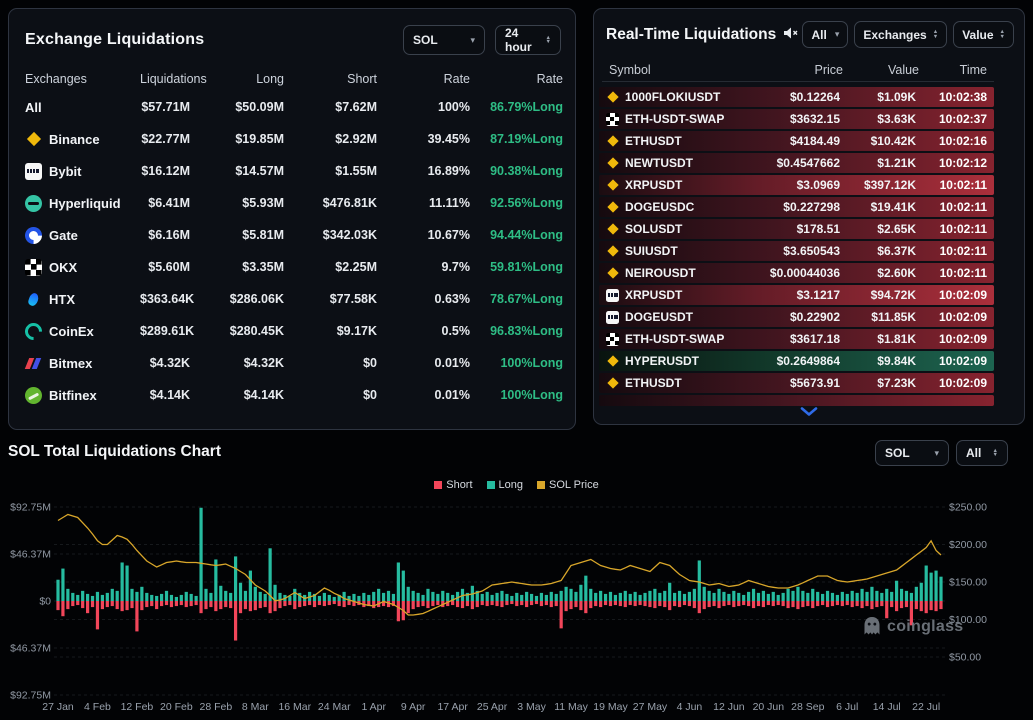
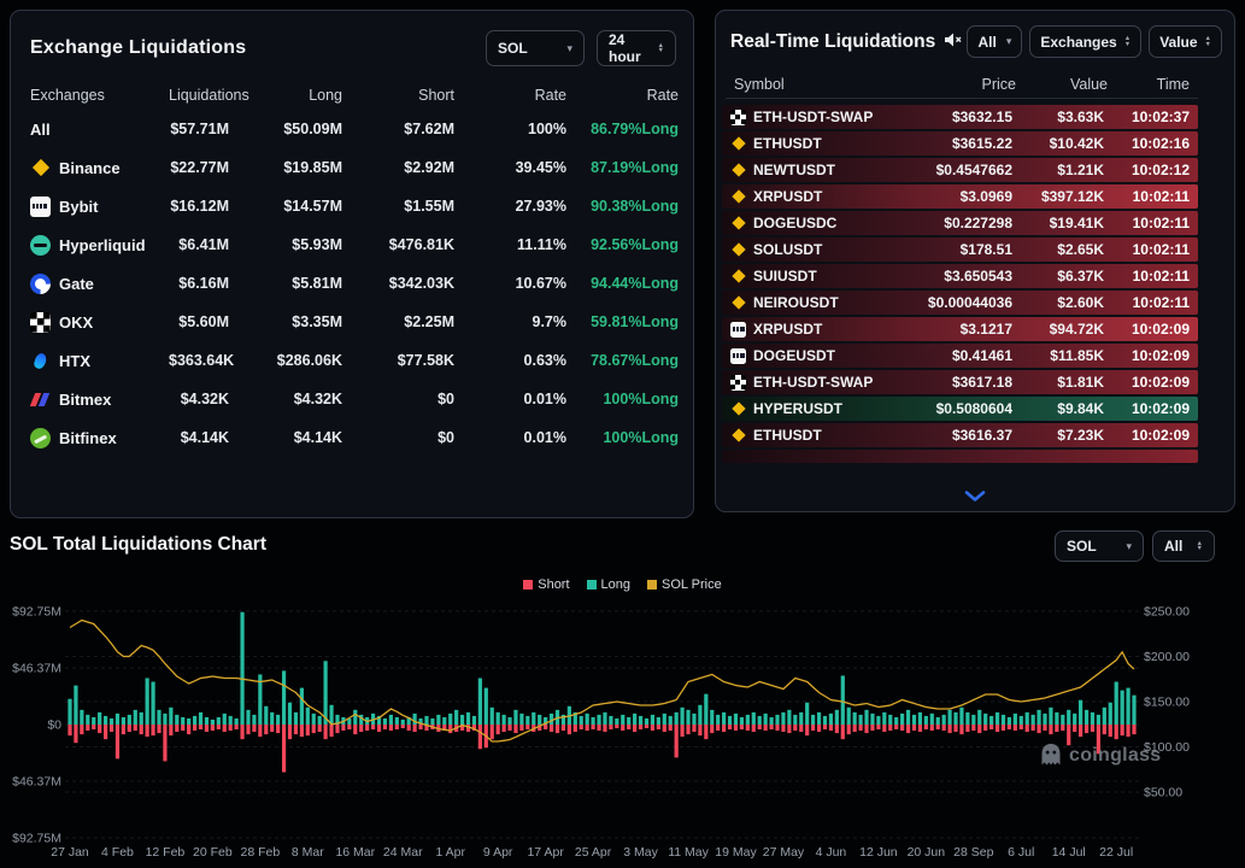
  Exchange Liquidations
  SOL
  ▾
  24 hour
  Exchanges
  Liquidati
  Long
  Short
  Rate
  Rate
  All
  $57.71M
  $50.09M
  $7.62M
  100%
  86.79%Long
  Binance
  $22.77M
  $19.85M
  $2.92M
  39.45%
  87.19%Long
  Bybit
  $16.12M
  $14.57M
  $1.55M
- 16.89%
+ 27.93%
  90.38%Long
  Hyperliquid
  $6.41M
  $5.93M
  $476.81K
  11.11%
  92.56%Long
  Gate
  $6.16M
  $5.81M
  $342.03K
  10.67%
  94.44%Long
  OKX
  $5.60M
  $3.35M
  $2.25M
  9.7%
  59.81%Long
  HTX
  $363.64K
  $286.06K
  $77.58K
  0.63%
  78.67%Long
- CoinEx
- $289.61K
- $280.45K
- $9.17K
- 0.5%
- 96.83%Long
  Bitmex
  $4.32K
  $4.32K
  $0
  0.01%
  100%Long
  Bitfinex
  $4.14K
  $4.14K
  $0
  0.01%
  100%Long
  Real-Time Liquidations
  All
  ▾
  Exchanges
  Value
  Symbol
  Price
  Value
  Time
- 1000FLOKIUSDT
- $0.12264
- $1.09K
- 10:02:38
  ETH-USDT-SWAP
  $3632.15
  $3.63K
  10:02:37
  ETHUSDT
- $4184.49
+ $3615.22
  $10.42K
  10:02:16
  NEWTUSDT
  $0.4547662
  $1.21K
  10:02:12
  XRPUSDT
  $3.0969
  $397.12K
  10:02:11
  DOGEUSDC
  $0.227298
  $19.41K
  10:02:11
  SOLUSDT
  $178.51
  $2.65K
  10:02:11
  SUIUSDT
  $3.650543
  $6.37K
  10:02:11
  NEIROUSDT
  $0.00044036
  $2.60K
  10:02:11
  XRPUSDT
  $3.1217
  $94.72K
  10:02:09
  DOGEUSDT
- $0.22902
+ $0.41461
  $11.85K
  10:02:09
  ETH-USDT-SWAP
  $3617.18
  $1.81K
  10:02:09
  HYPERUSDT
- $0.2649864
+ $0.5080604
  $9.84K
  10:02:09
  ETHUSDT
- $5673.91
+ $3616.37
  $7.23K
  10:02:09
  SOL Total Liquidations Chart
  SOL
  ▾
  All
  Short
  Long
  SOL Price
  $92.75M
  $46.37M
  $0
  $46.37M
  $92.75M
  $250.00
  $200.00
  $150.00
  $100.00
  $50.00
  27 Jan
  4 Feb
  12 Feb
  20 Feb
  28 Feb
  8 Mar
  16 Mar
  24 Mar
  1 Apr
  9 Apr
  17 Apr
  25 Apr
  3 May
  11 May
  19 May
  27 May
  4 Jun
  12 Jun
  20 Jun
  28 Sep
  6 Jul
  14 Jul
  22 Jul
  coinglass
